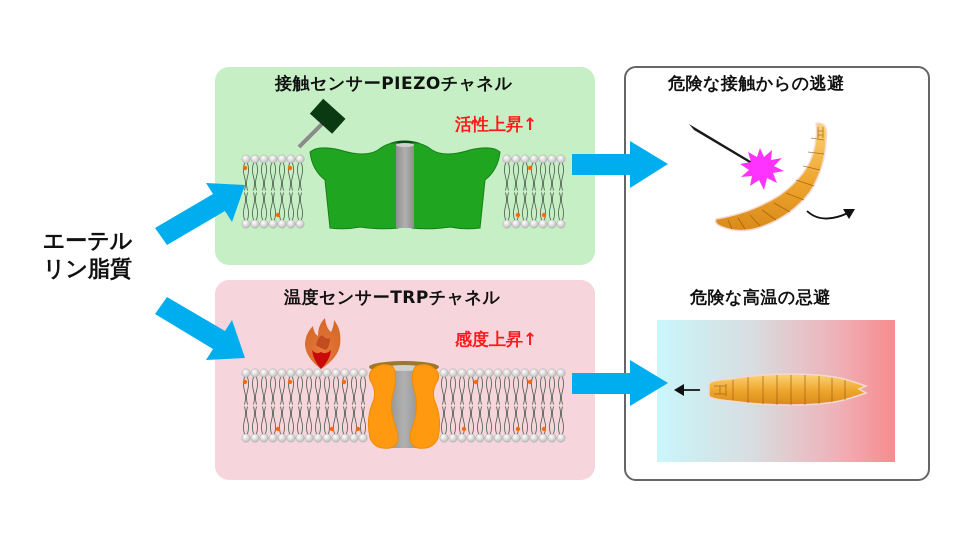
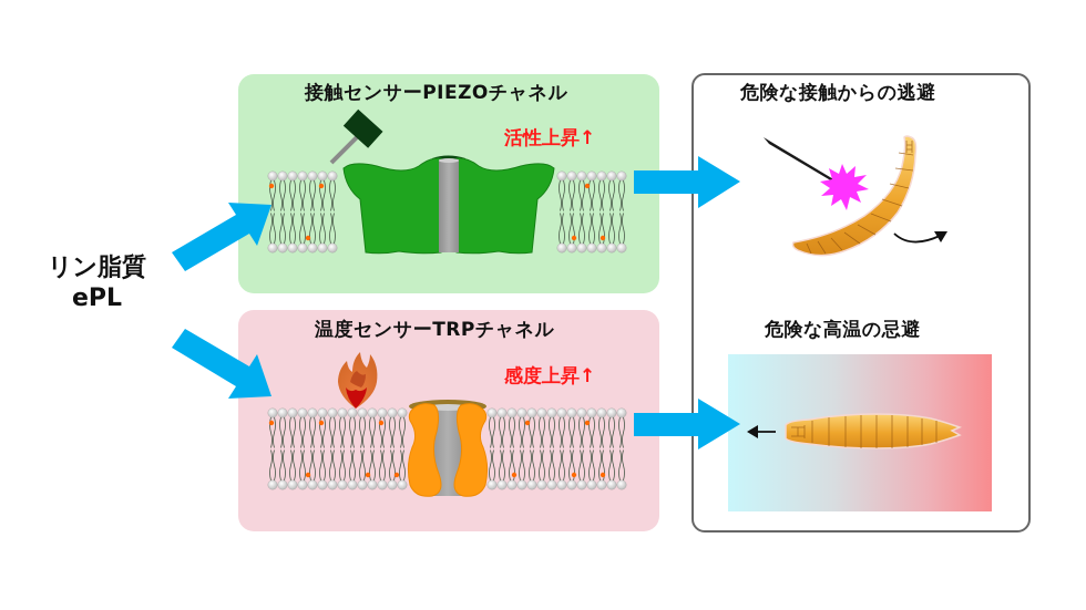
- エーテル
  リン脂質
+ ePL
  接触センサーPIEZOチャネル
  活性上昇↑
  温度センサーTRPチャネル
  感度上昇↑
  危険な接触からの逃避
  危険な高温の忌避
